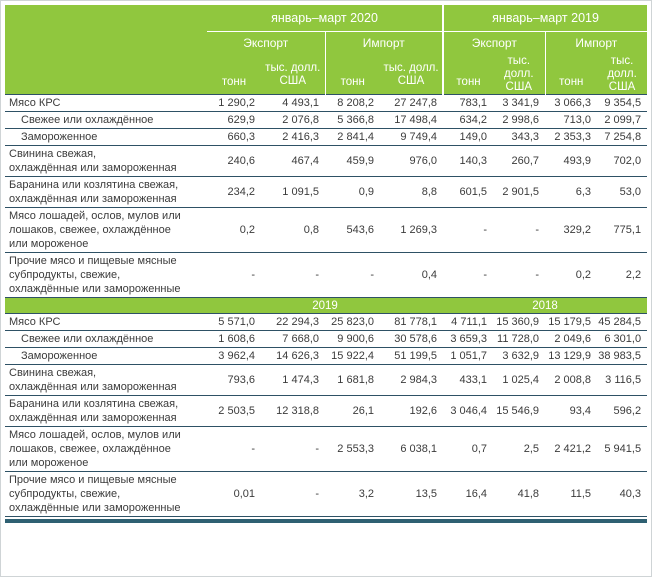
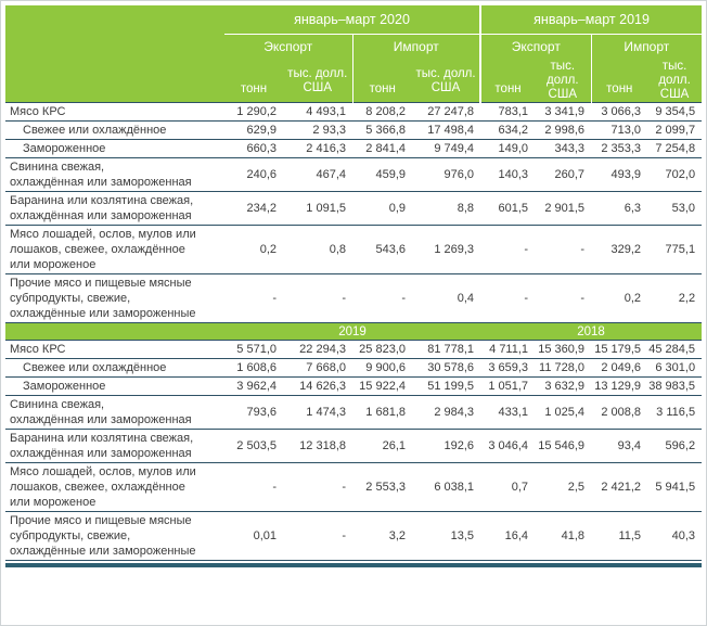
  	январь–март 2020	январь–март 2019
  Экспорт	Импорт	Экспорт	Импорт
  тонн	тыс. долл. США	тонн	тыс. долл. США	тонн	тыс. долл. США	тонн	тыс. долл. США
  Мясо КРС	1 290,2	4 493,1	8 208,2	27 247,8	783,1	3 341,9	3 066,3	9 354,5
- Свежее или охлаждённое	629,9	2 076,8	5 366,8	17 498,4	634,2	2 998,6	713,0	2 099,7
+ Свежее или охлаждённое	629,9	2 93,3	5 366,8	17 498,4	634,2	2 998,6	713,0	2 099,7
  Замороженное	660,3	2 416,3	2 841,4	9 749,4	149,0	343,3	2 353,3	7 254,8
  Свинина свежая, охлаждённая или замороженная	240,6	467,4	459,9	976,0	140,3	260,7	493,9	702,0
  Баранина или козлятина свежая, охлаждённая или замороженная	234,2	1 091,5	0,9	8,8	601,5	2 901,5	6,3	53,0
  Мясо лошадей, ослов, мулов или лошаков, свежее, охлаждённое или мороженое	0,2	0,8	543,6	1 269,3	-	-	329,2	775,1
  Прочие мясо и пищевые мясные субпродукты, свежие, охлаждённые или замороженные	-	-	-	0,4	-	-	0,2	2,2
  	2019	2018
  Мясо КРС	5 571,0	22 294,3	25 823,0	81 778,1	4 711,1	15 360,9	15 179,5	45 284,5
  Свежее или охлаждённое	1 608,6	7 668,0	9 900,6	30 578,6	3 659,3	11 728,0	2 049,6	6 301,0
  Замороженное	3 962,4	14 626,3	15 922,4	51 199,5	1 051,7	3 632,9	13 129,9	38 983,5
  Свинина свежая, охлаждённая или замороженная	793,6	1 474,3	1 681,8	2 984,3	433,1	1 025,4	2 008,8	3 116,5
  Баранина или козлятина свежая, охлаждённая или замороженная	2 503,5	12 318,8	26,1	192,6	3 046,4	15 546,9	93,4	596,2
  Мясо лошадей, ослов, мулов или лошаков, свежее, охлаждённое или мороженое	-	-	2 553,3	6 038,1	0,7	2,5	2 421,2	5 941,5
  Прочие мясо и пищевые мясные субпродукты, свежие, охлаждённые или замороженные	0,01	-	3,2	13,5	16,4	41,8	11,5	40,3
